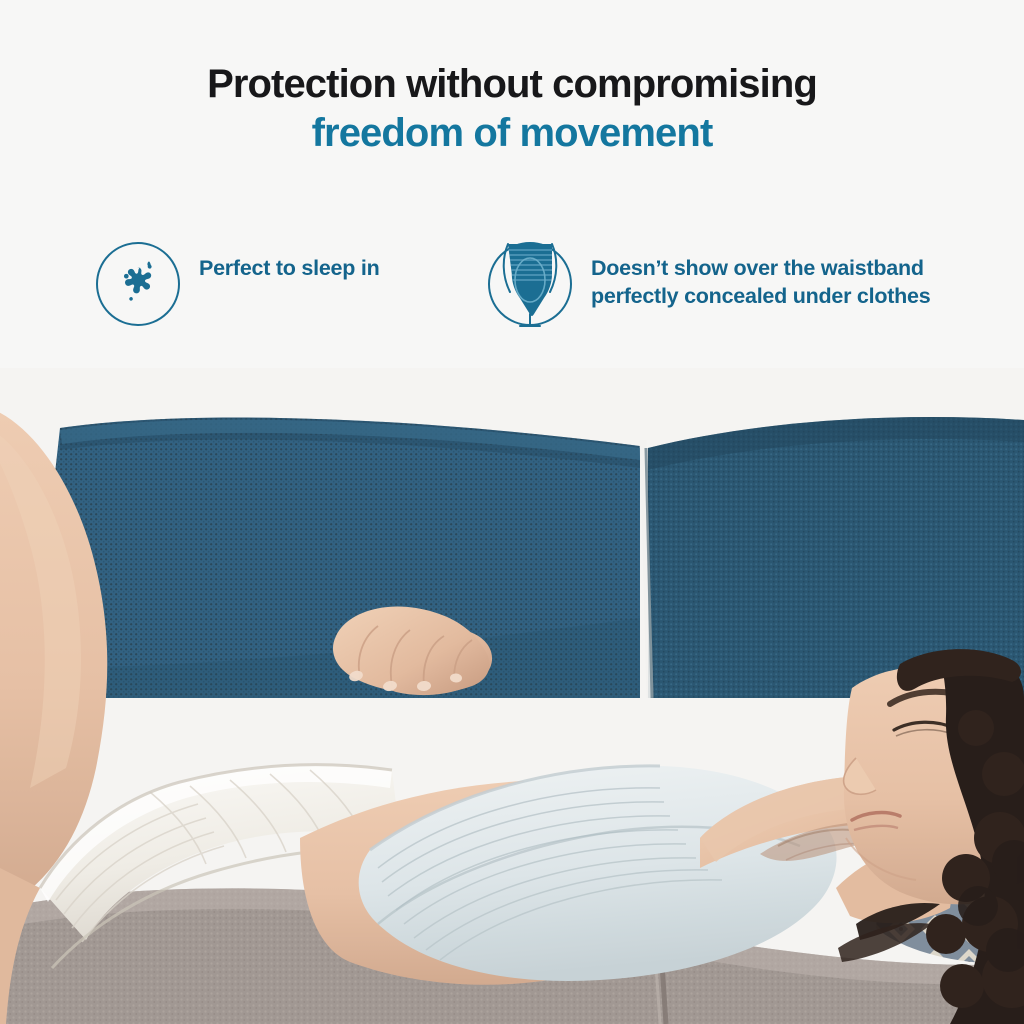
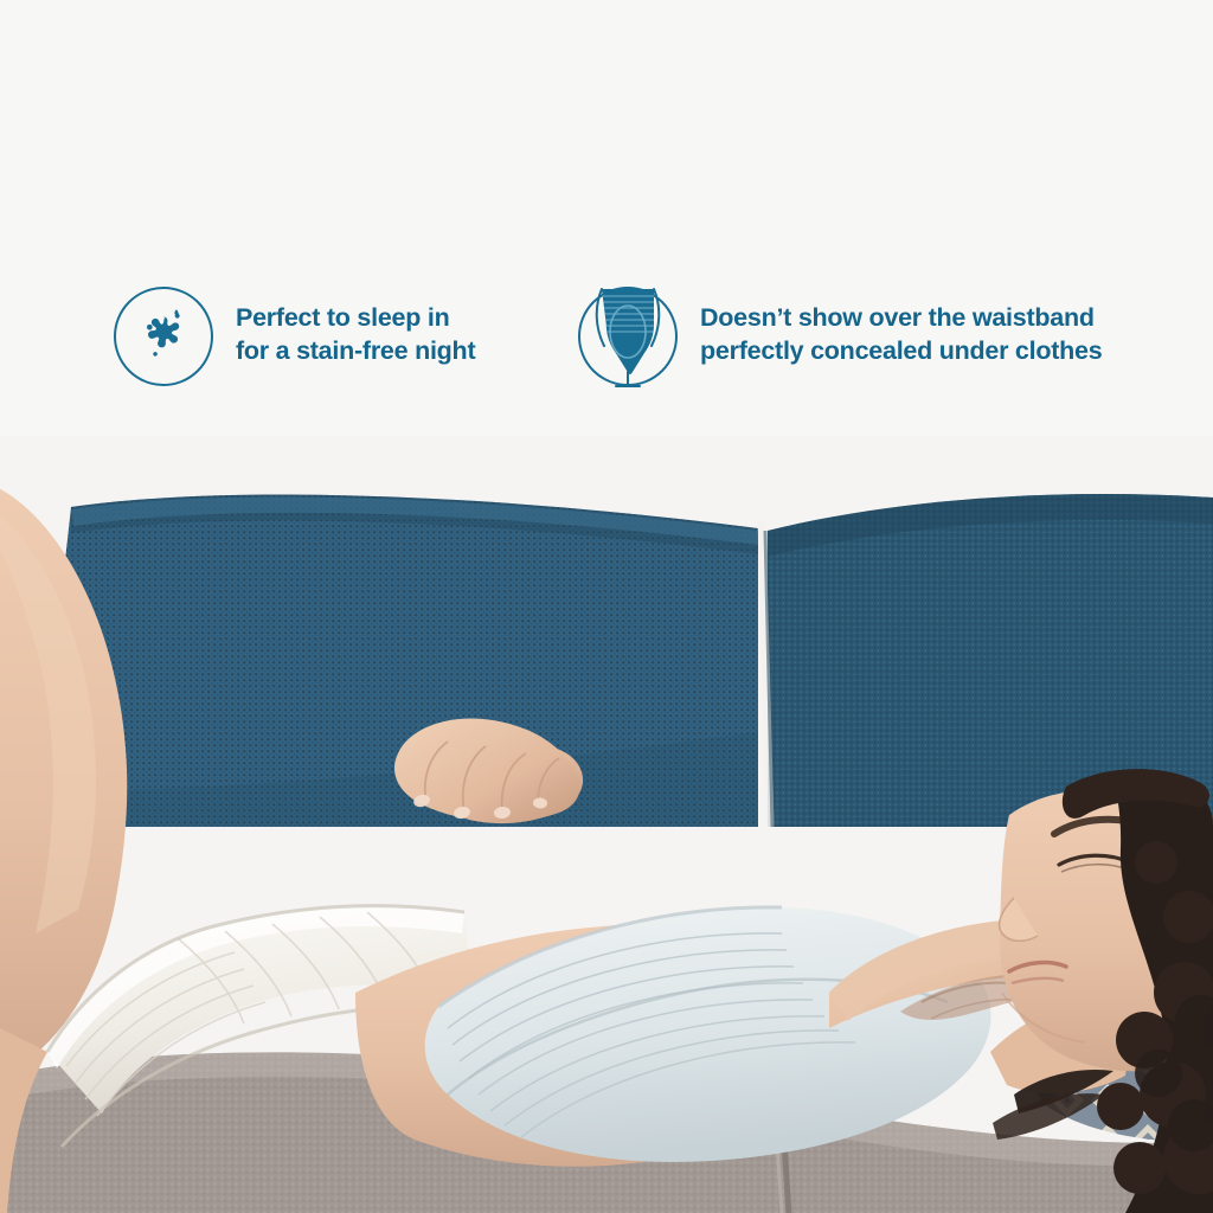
- Protection without compromising
- freedom of movement
  Perfect to sleep in
+ for a stain-free night
  Doesn’t show over the waistband
  perfectly concealed under clothes
